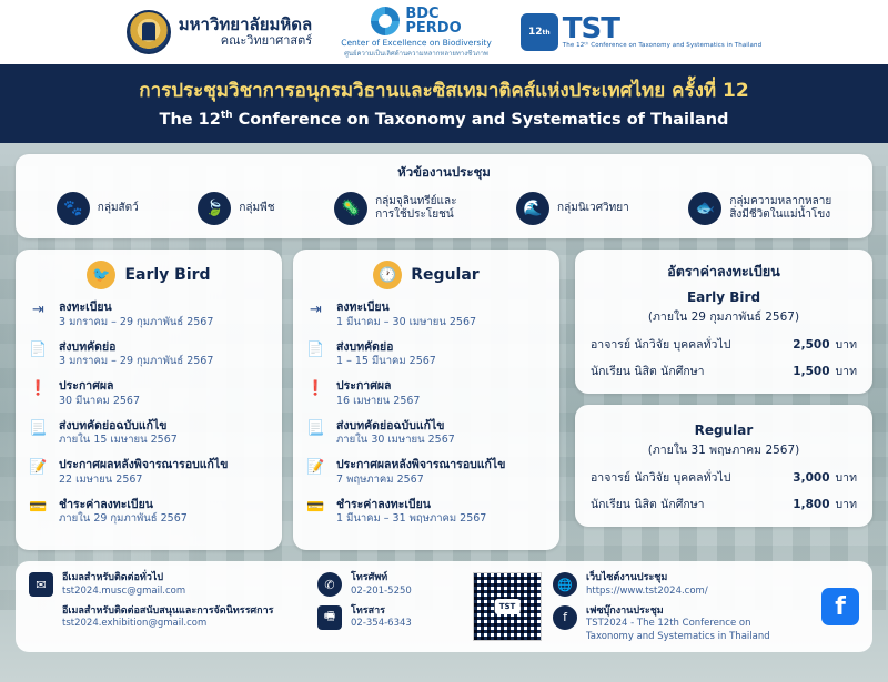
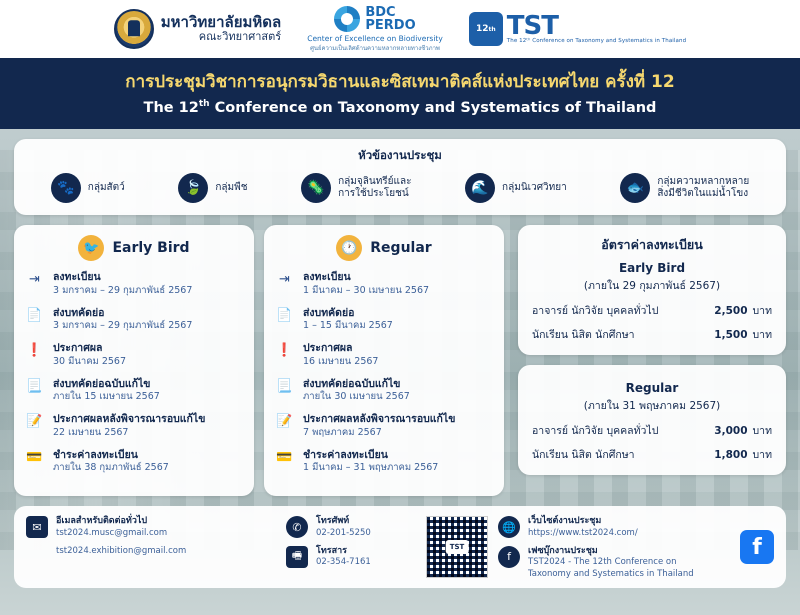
  มหาวิทยาลัยมหิดล
  คณะวิทยาศาสตร์
  BDC
  PERDO
  Center of Excellence on Biodiversity
  12
  TST
  การประชุมวิชาการอนุกรมวิธานและซิสเทมาติคส์แห่งประเทศไทย ครั้งที่ 12
  The 12th Conference on Taxonomy and Systematics of Thailand
  หัวข้องานประชุม
  🐾
  กลุ่มสัตว์
  🍃
  กลุ่มพืช
  🦠
  กลุ่มจุลินทรีย์และ
  การใช้ประโยชน์
  🌊
  กลุ่มนิเวศวิทยา
  🐟
  กลุ่มความหลากหลาย
  สิ่งมีชีวิตในแม่น้ำโขง
  🐦
  Early Bird
  ⇥
  ลงทะเบียน
  3 มกราคม – 29 กุมภาพันธ์ 2567
  📄
  ส่งบทคัดย่อ
  3 มกราคม – 29 กุมภาพันธ์ 2567
  ❗
  ประกาศผล
  30 มีนาคม 2567
  📃
  ส่งบทคัดย่อฉบับแก้ไข
  ภายใน 15 เมษายน 2567
  📝
  ประกาศผลหลังพิจารณารอบแก้ไข
  22 เมษายน 2567
  💳
  ชำระค่าลงทะเบียน
- ภายใน 29 กุมภาพันธ์ 2567
+ ภายใน 38 กุมภาพันธ์ 2567
  🕐
  Regular
  ⇥
  ลงทะเบียน
  1 มีนาคม – 30 เมษายน 2567
  📄
  ส่งบทคัดย่อ
  1 – 15 มีนาคม 2567
  ❗
  ประกาศผล
  16 เมษายน 2567
  📃
  ส่งบทคัดย่อฉบับแก้ไข
  ภายใน 30 เมษายน 2567
  📝
  ประกาศผลหลังพิจารณารอบแก้ไข
  7 พฤษภาคม 2567
  💳
  ชำระค่าลงทะเบียน
  1 มีนาคม – 31 พฤษภาคม 2567
  อัตราค่าลงทะเบียน
  Early Bird
  (ภายใน 29 กุมภาพันธ์ 2567)
  อาจารย์ นักวิจัย บุคคลทั่วไป
  2,500 บาท
  นักเรียน นิสิต นักศึกษา
  1,500 บาท
  Regular
  (ภายใน 31 พฤษภาคม 2567)
  อาจารย์ นักวิจัย บุคคลทั่วไป
  3,000 บาท
  นักเรียน นิสิต นักศึกษา
  1,800 บาท
  ✉
  อีเมลสำหรับติดต่อทั่วไป
  tst2024.musc@gmail.com
- อีเมลสำหรับติดต่อสนับสนุนและการจัดนิทรรศการ
  tst2024.exhibition@gmail.com
  ✆
  โทรศัพท์
  02-201-5250
  🖷
  โทรสาร
- 02-354-6343
+ 02-354-7161
  🌐
  เว็บไซต์งานประชุม
  https://www.tst2024.com/
  f
  เฟซบุ๊กงานประชุม
  TST2024 - The 12th Conference on
  Taxonomy and Systematics in Thailand
  f
